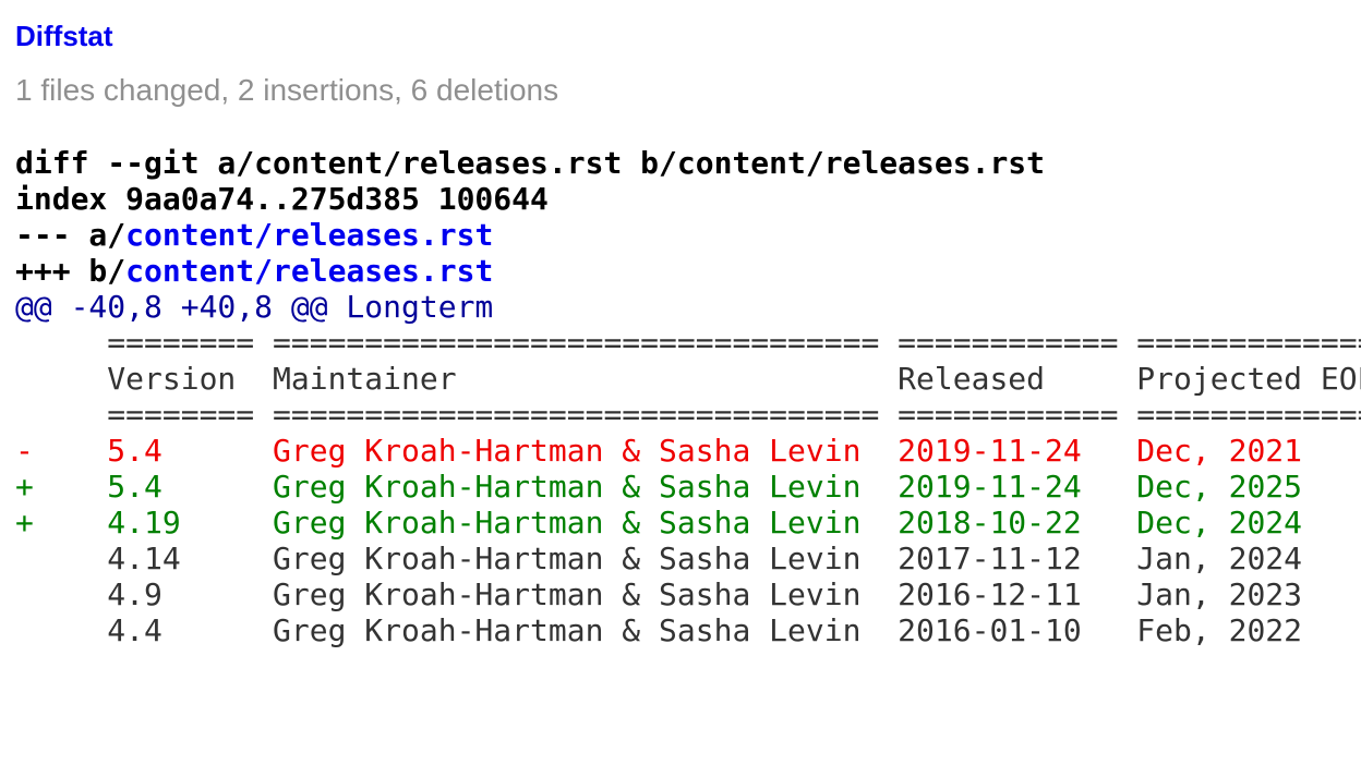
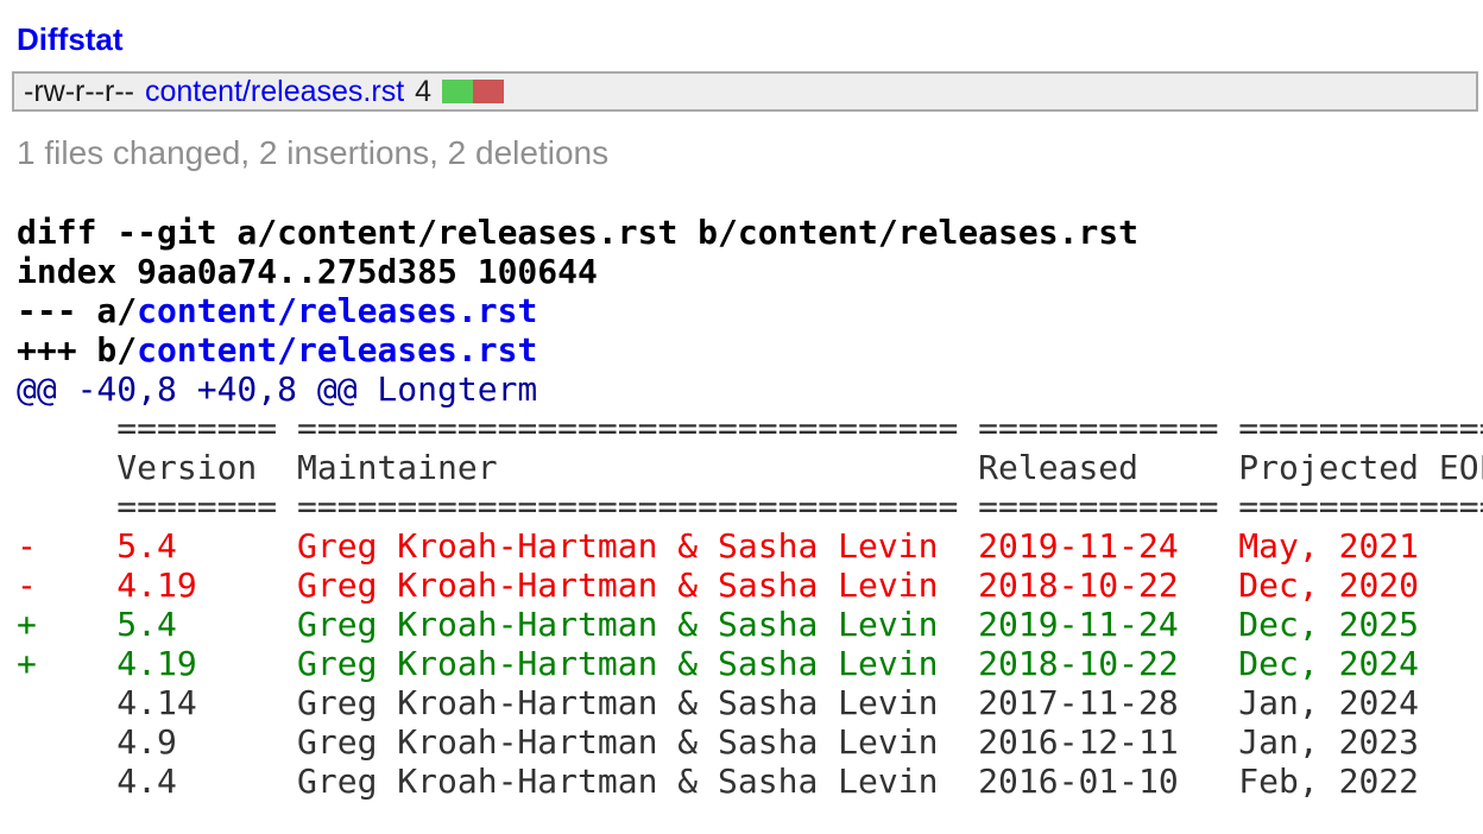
  Diffstat
+ -rw-r--r--
+ content/releases.rst
+ 4
- 1 files changed, 2 insertions, 6 deletions
+ 1 files changed, 2 insertions, 2 deletions
  diff --git a/content/releases.rst b/content/releases.rst
  index 9aa0a74..275d385 100644
  --- a/content/releases.rst
  +++ b/content/releases.rst
  @@ -40,8 +40,8 @@ Longterm
  ======== ================================= ============ ============
  Version Maintainer Released Projected EO
  ======== ================================= ============ ============
- - 5.4 Greg Kroah-Hartman & Sasha Levin 2019-11-24 Dec, 2021
+ - 5.4 Greg Kroah-Hartman & Sasha Levin 2019-11-24 May, 2021
+ - 4.19 Greg Kroah-Hartman & Sasha Levin 2018-10-22 Dec, 2020
  + 5.4 Greg Kroah-Hartman & Sasha Levin 2019-11-24 Dec, 2025
  + 4.19 Greg Kroah-Hartman & Sasha Levin 2018-10-22 Dec, 2024
- 4.14 Greg Kroah-Hartman & Sasha Levin 2017-11-12 Jan, 2024
+ 4.14 Greg Kroah-Hartman & Sasha Levin 2017-11-28 Jan, 2024
  4.9 Greg Kroah-Hartman & Sasha Levin 2016-12-11 Jan, 2023
  4.4 Greg Kroah-Hartman & Sasha Levin 2016-01-10 Feb, 2022
